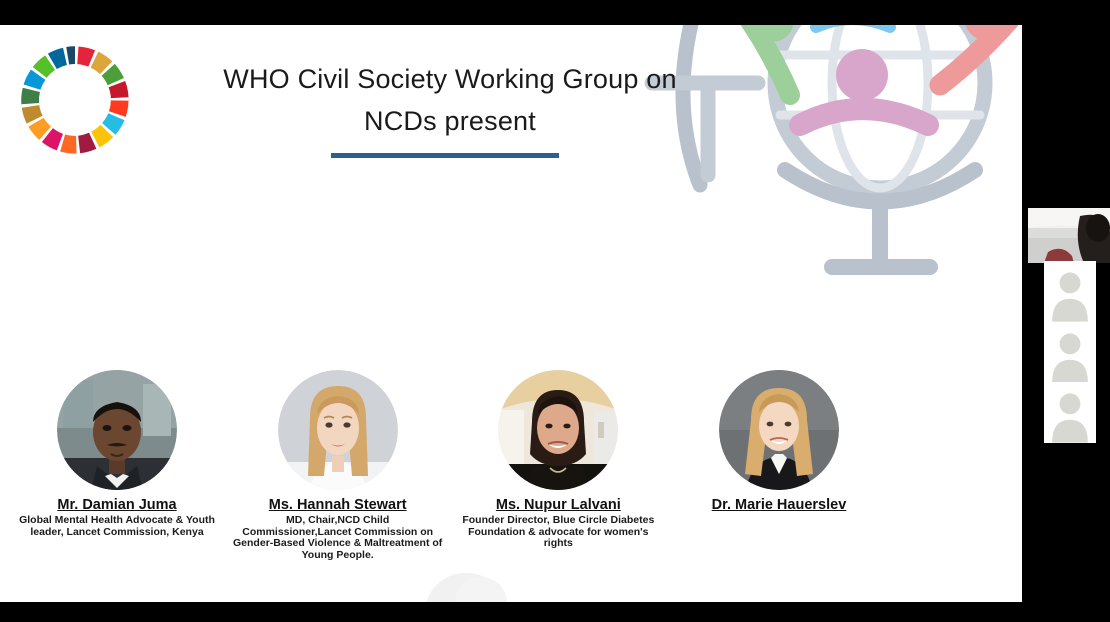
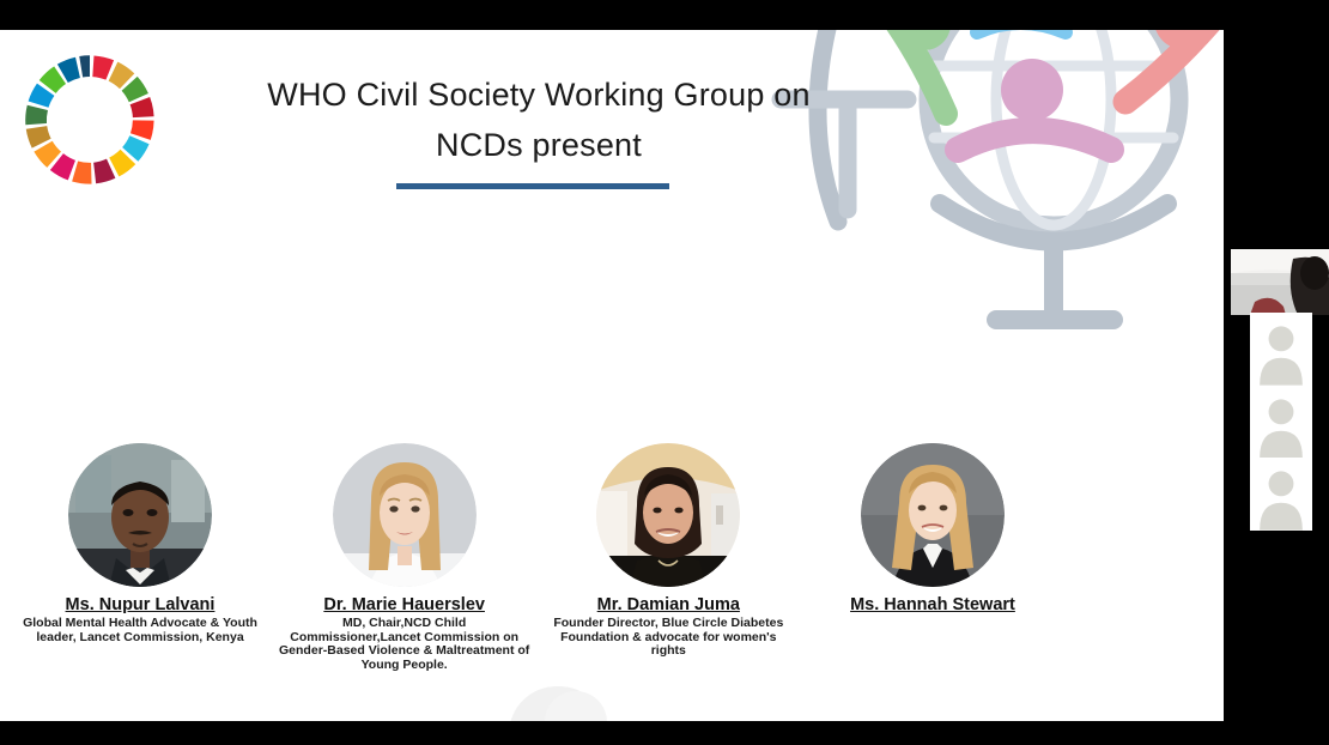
  WHO Civil Society Working Group on NCDs present
- Mr. Damian Juma
+ Ms. Nupur Lalvani
  Global Mental Health Advocate & Youth leader, Lancet Commission, Kenya
- Ms. Hannah Stewart
+ Dr. Marie Hauerslev
  MD, Chair,NCD Child Commissioner,Lancet Commission on Gender-Based Violence & Maltreatment of Young People.
- Ms. Nupur Lalvani
+ Mr. Damian Juma
  Founder Director, Blue Circle Diabetes Foundation & advocate for women's rights
- Dr. Marie Hauerslev
+ Ms. Hannah Stewart
